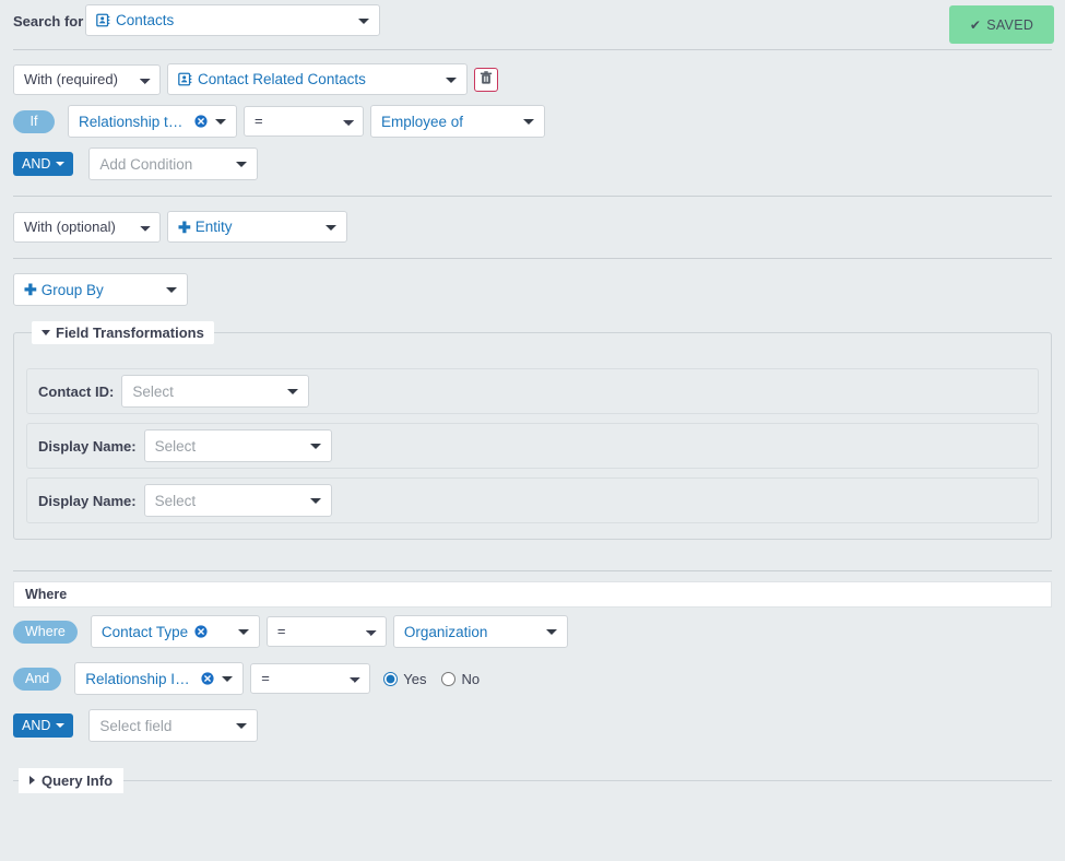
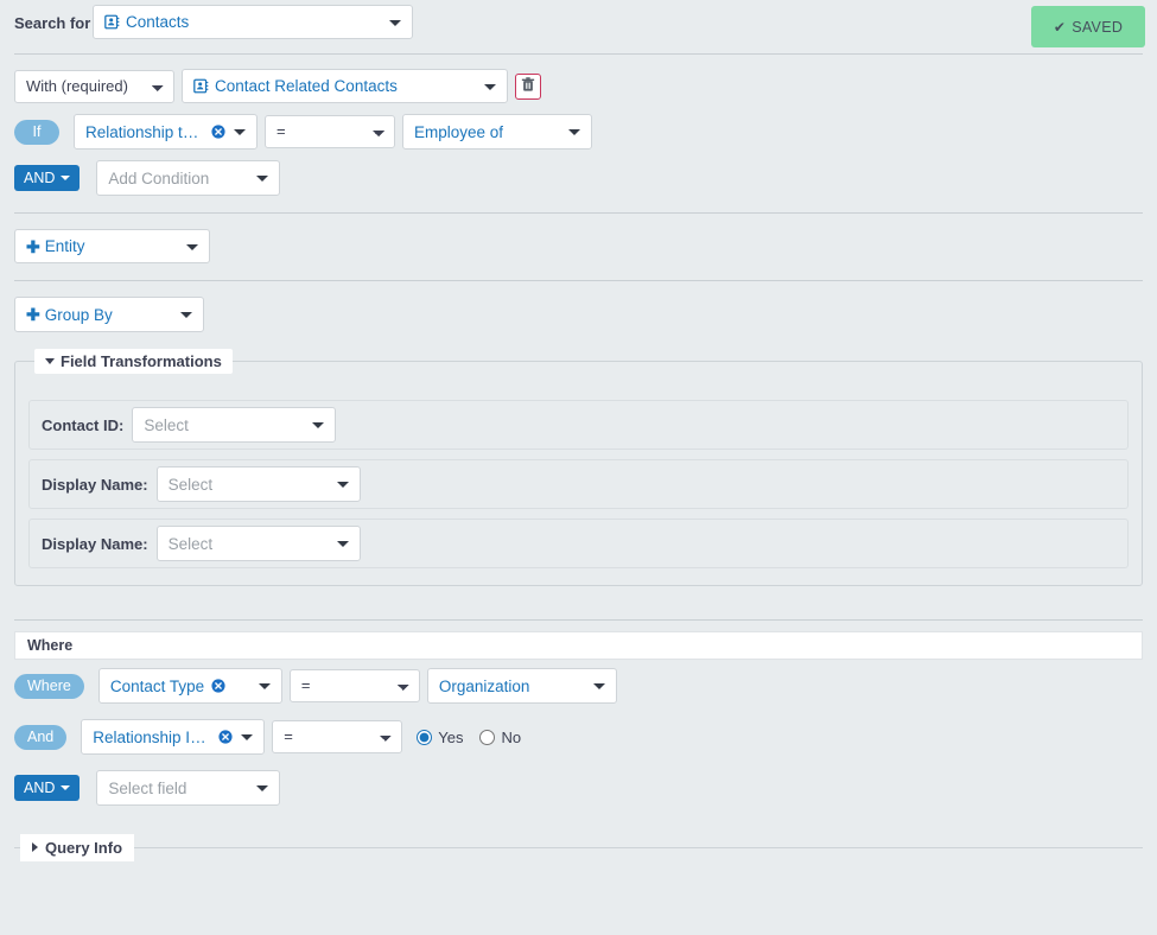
  Search for
  Contacts
  ✔
  SAVED
  With (required)
  Contact Related Contacts
  If
  Relationship to c
  =
  Employee of
  AND
  Add Condition
- With (optional)
  ✚
  Entity
  ✚
  Group By
  Field Transformations
  Contact ID:
  Select
  Display Name:
  Select
  Display Name:
  Select
  Where
  Where
  Contact Type
  =
  Organization
  And
  Relationship Is A
  =
  Yes
  No
  AND
  Select field
  Query Info
